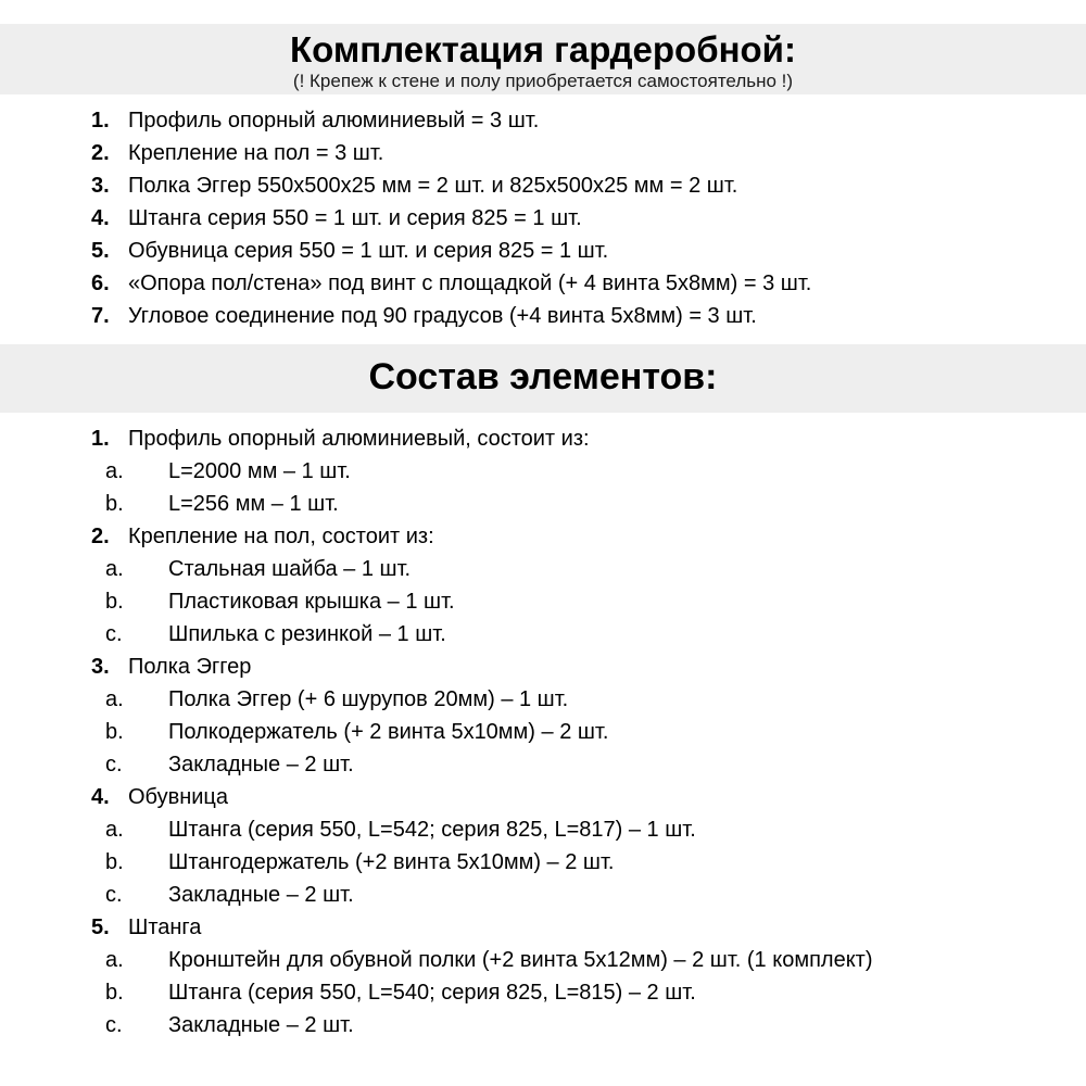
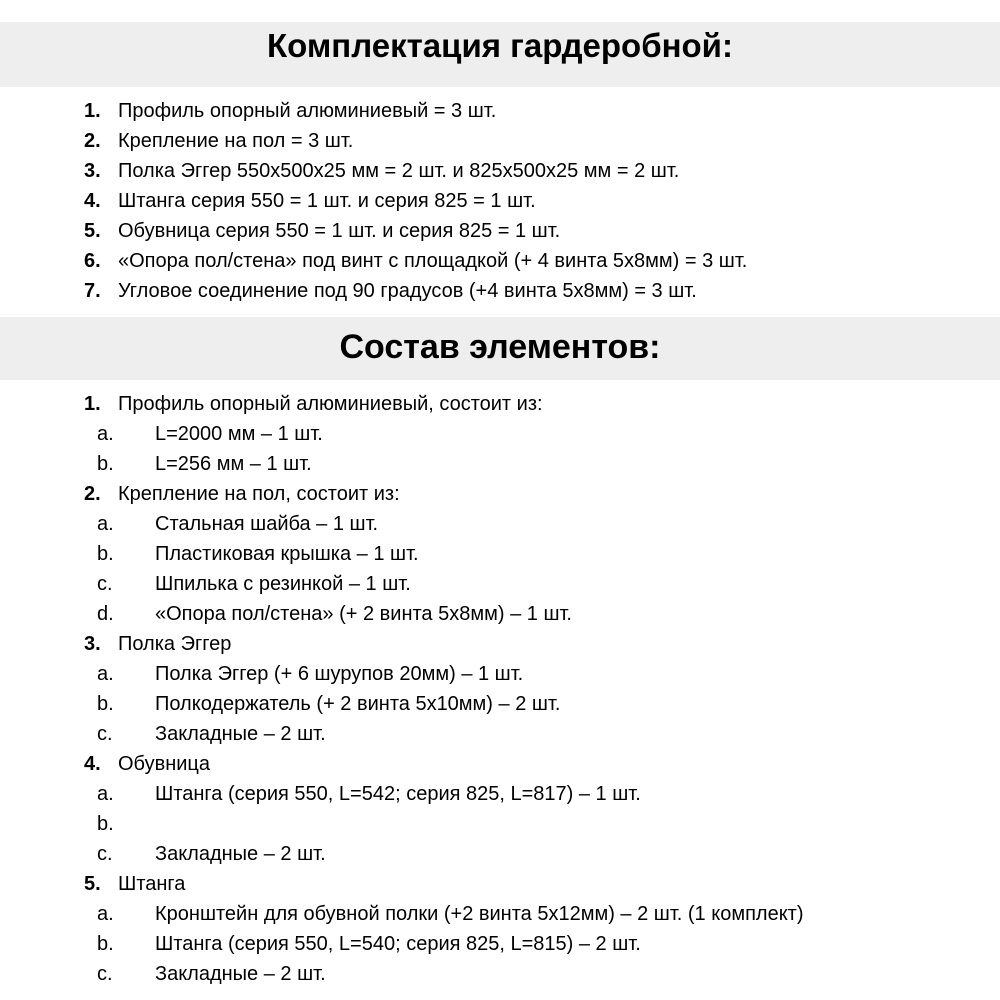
  Комплектация гардеробной:
- (! Крепеж к стене и полу приобретается самостоятельно !)
  1.
  Профиль опорный алюминиевый = 3 шт.
  2.
  Крепление на пол = 3 шт.
  3.
  Полка Эггер 550х500х25 мм = 2 шт. и 825х500х25 мм = 2 шт.
  4.
  Штанга серия 550 = 1 шт. и серия 825 = 1 шт.
  5.
  Обувница серия 550 = 1 шт. и серия 825 = 1 шт.
  6.
  «Опора пол/стена» под винт с площадкой (+ 4 винта 5х8мм) = 3 шт.
  7.
  Угловое соединение под 90 градусов (+4 винта 5х8мм) = 3 шт.
  Состав элементов:
  1.
  Профиль опорный алюминиевый, состоит из:
  a.
  L=2000 мм – 1 шт.
  b.
  L=256 мм – 1 шт.
  2.
  Крепление на пол, состоит из:
  a.
  Стальная шайба – 1 шт.
  b.
  Пластиковая крышка – 1 шт.
  c.
  Шпилька с резинкой – 1 шт.
+ d.
+ «Опора пол/стена» (+ 2 винта 5х8мм) – 1 шт.
  3.
  Полка Эггер
  a.
  Полка Эггер (+ 6 шурупов 20мм) – 1 шт.
  b.
  Полкодержатель (+ 2 винта 5х10мм) – 2 шт.
  c.
  Закладные – 2 шт.
  4.
  Обувница
  a.
  Штанга (серия 550, L=542; серия 825, L=817) – 1 шт.
  b.
- Штангодержатель (+2 винта 5х10мм) – 2 шт.
  c.
  Закладные – 2 шт.
  5.
  Штанга
  a.
  Кронштейн для обувной полки (+2 винта 5х12мм) – 2 шт. (1 комплект)
  b.
  Штанга (серия 550, L=540; серия 825, L=815) – 2 шт.
  c.
  Закладные – 2 шт.
